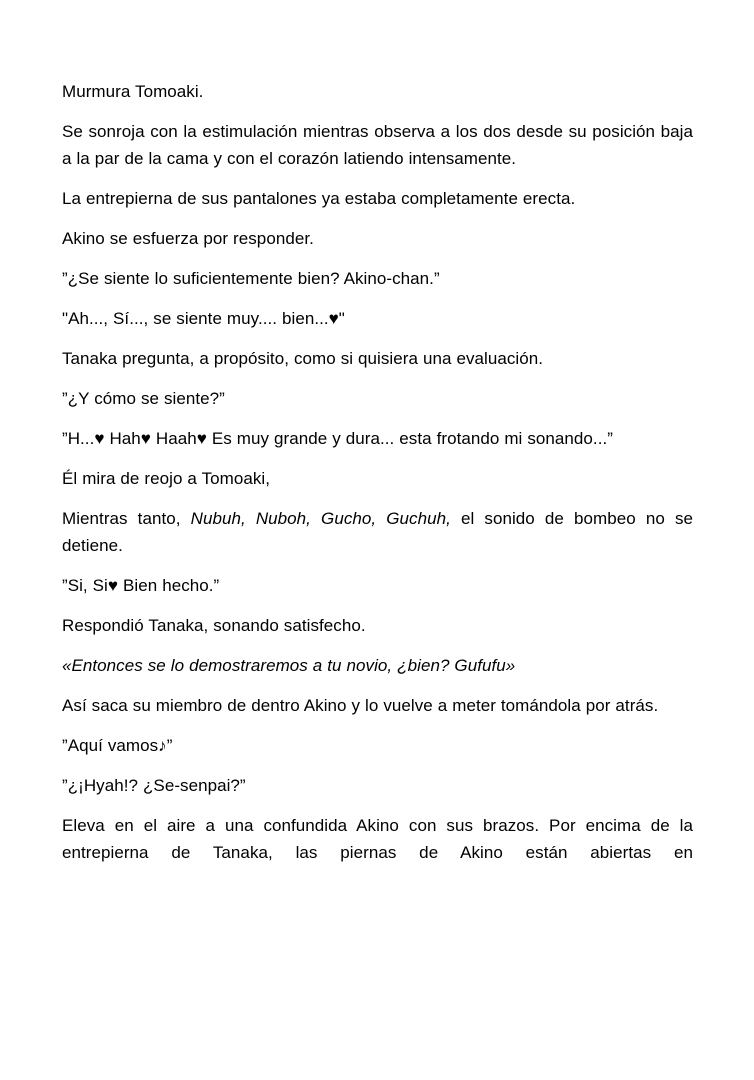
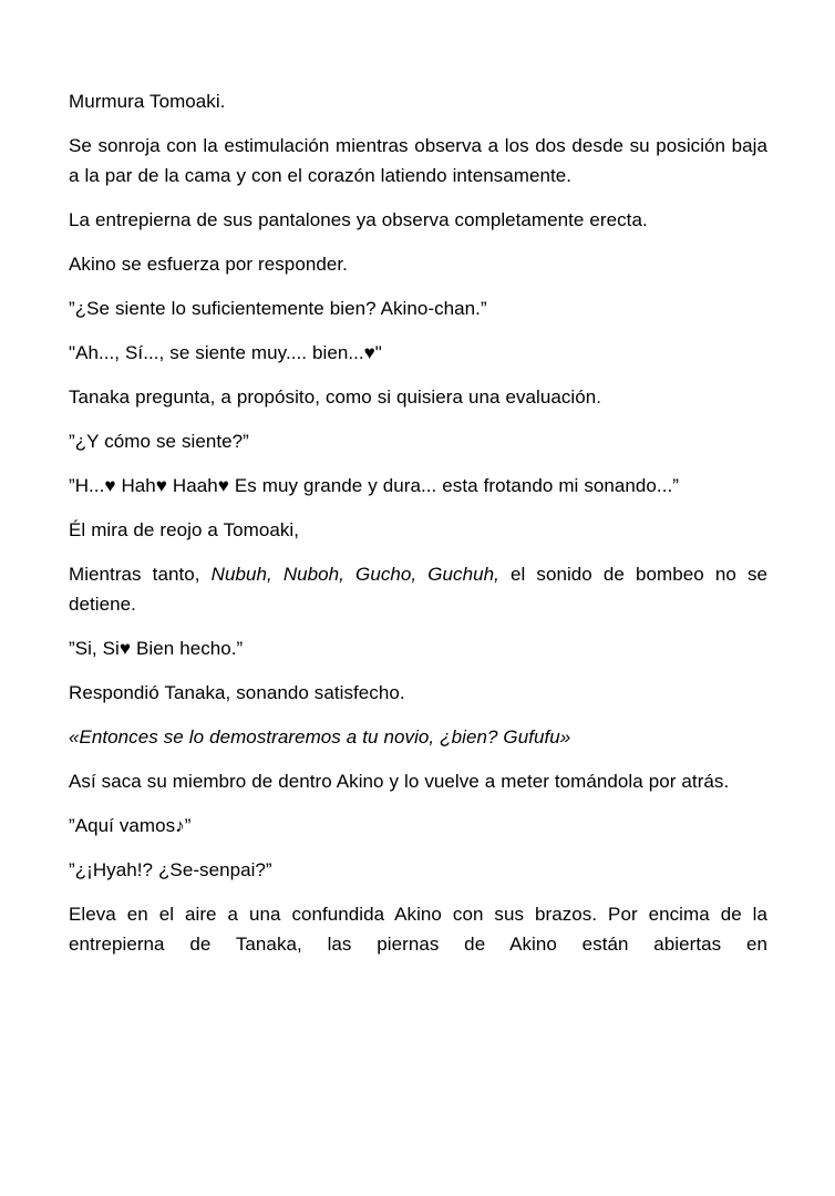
  Murmura Tomoaki.
  Se sonroja con la estimulación mientras observa a los dos desde su posición baja a la par de la cama y con el corazón latiendo intensamente.
- La entrepierna de sus pantalones ya estaba completamente erecta.
+ La entrepierna de sus pantalones ya observa completamente erecta.
  Akino se esfuerza por responder.
  ”¿Se siente lo suficientemente bien? Akino-chan.”
  "Ah..., Sí..., se siente muy.... bien...♥"
  Tanaka pregunta, a propósito, como si quisiera una evaluación.
  ”¿Y cómo se siente?”
  ”H...♥ Hah♥ Haah♥ Es muy grande y dura... esta frotando mi sonando...”
  Él mira de reojo a Tomoaki,
  Mientras tanto, Nubuh, Nuboh, Gucho, Guchuh, el sonido de bombeo no se detiene.
  ”Si, Si♥ Bien hecho.”
  Respondió Tanaka, sonando satisfecho.
  «Entonces se lo demostraremos a tu novio, ¿bien? Gufufu»
  Así saca su miembro de dentro Akino y lo vuelve a meter tomándola por atrás.
  ”Aquí vamos♪”
  ”¿¡Hyah!? ¿Se-senpai?”
  Eleva en el aire a una confundida Akino con sus brazos. Por encima de la entrepierna de Tanaka, las piernas de Akino están abiertas en
